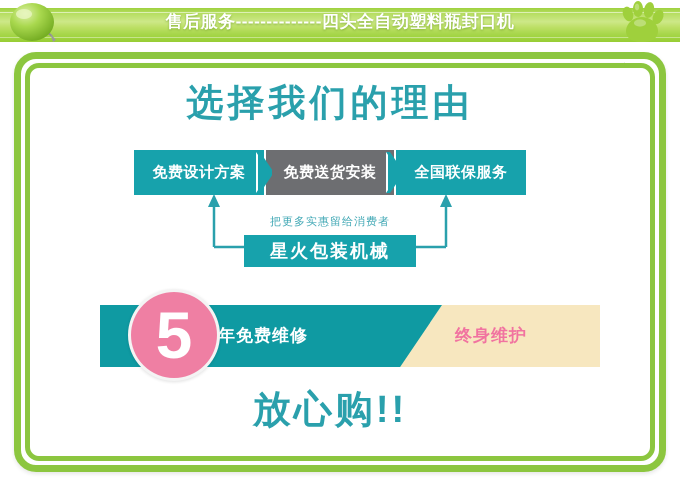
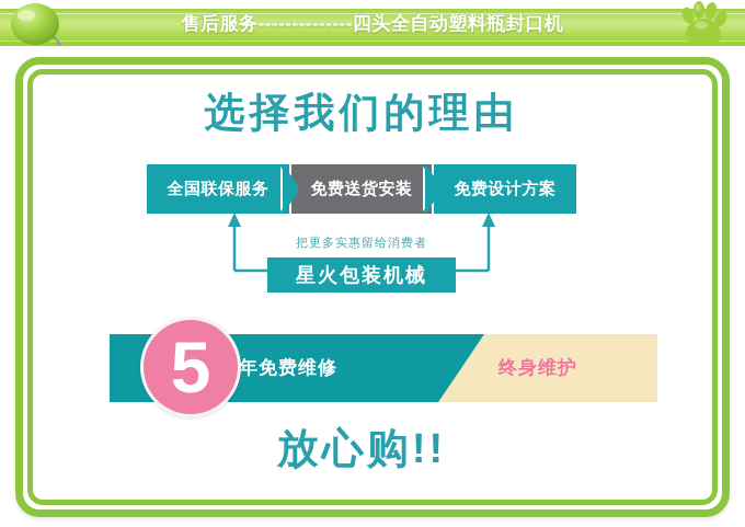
  售后服务--------------四头全自动塑料瓶封口机
  选择我们的理由
- 免费设计方案
+ 全国联保服务
  免费送货安装
- 全国联保服务
+ 免费设计方案
  把更多实惠留给消费者
  星火包装机械
  年免费维修
  终身维护
  5
  放心购!!
